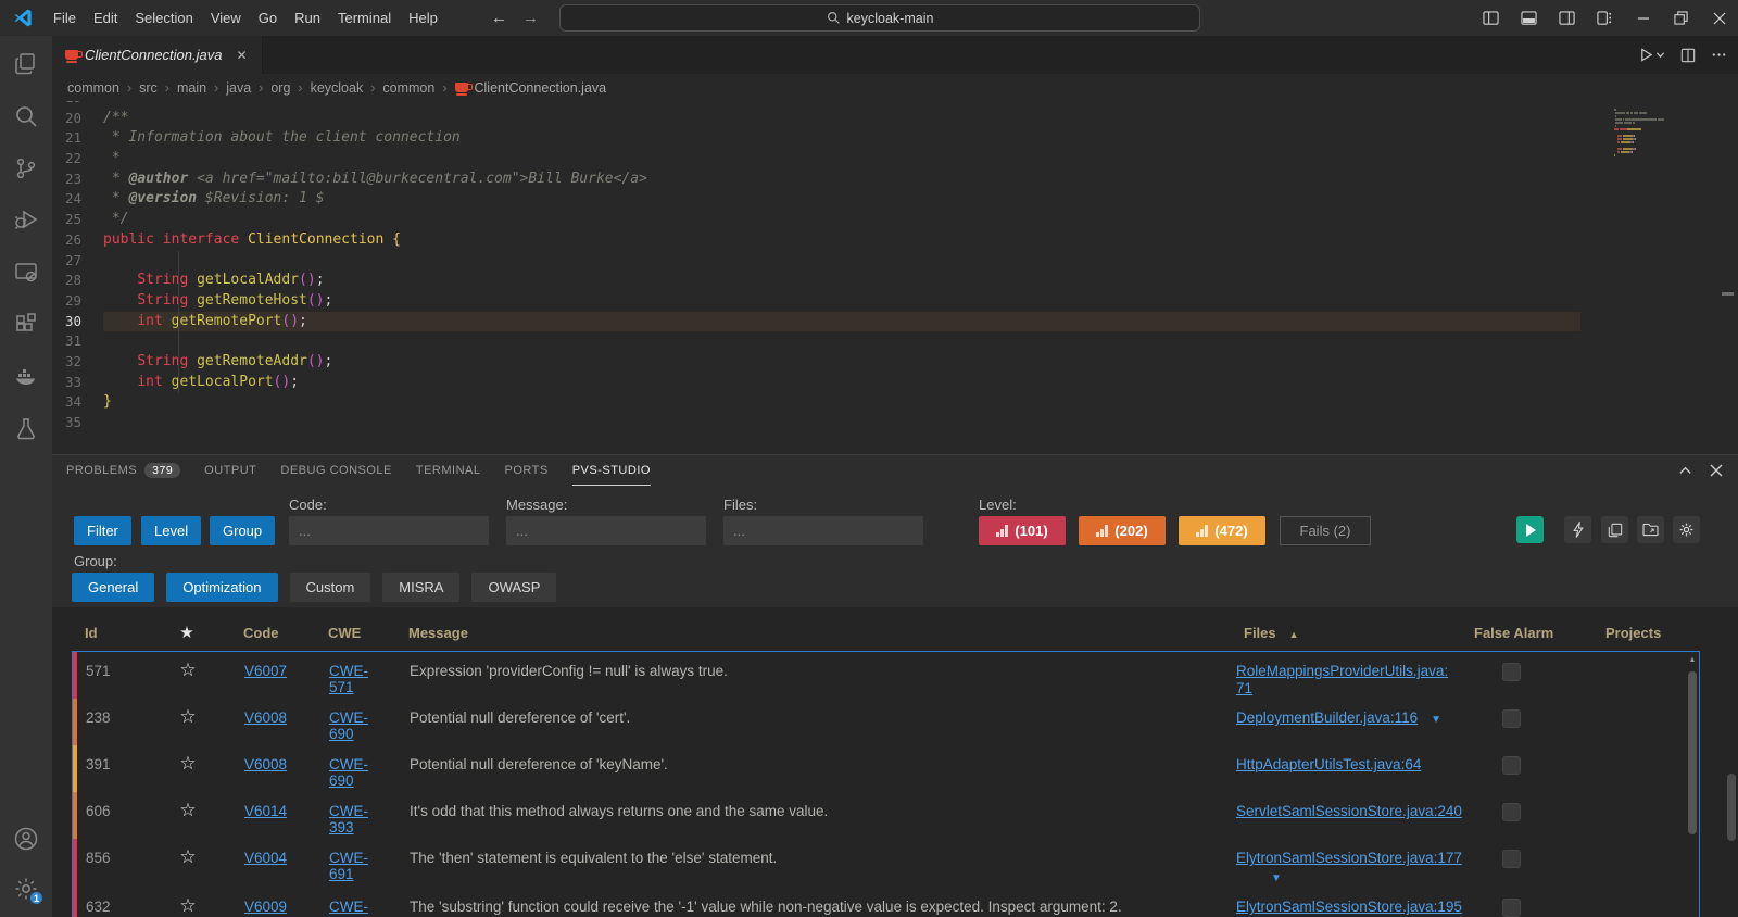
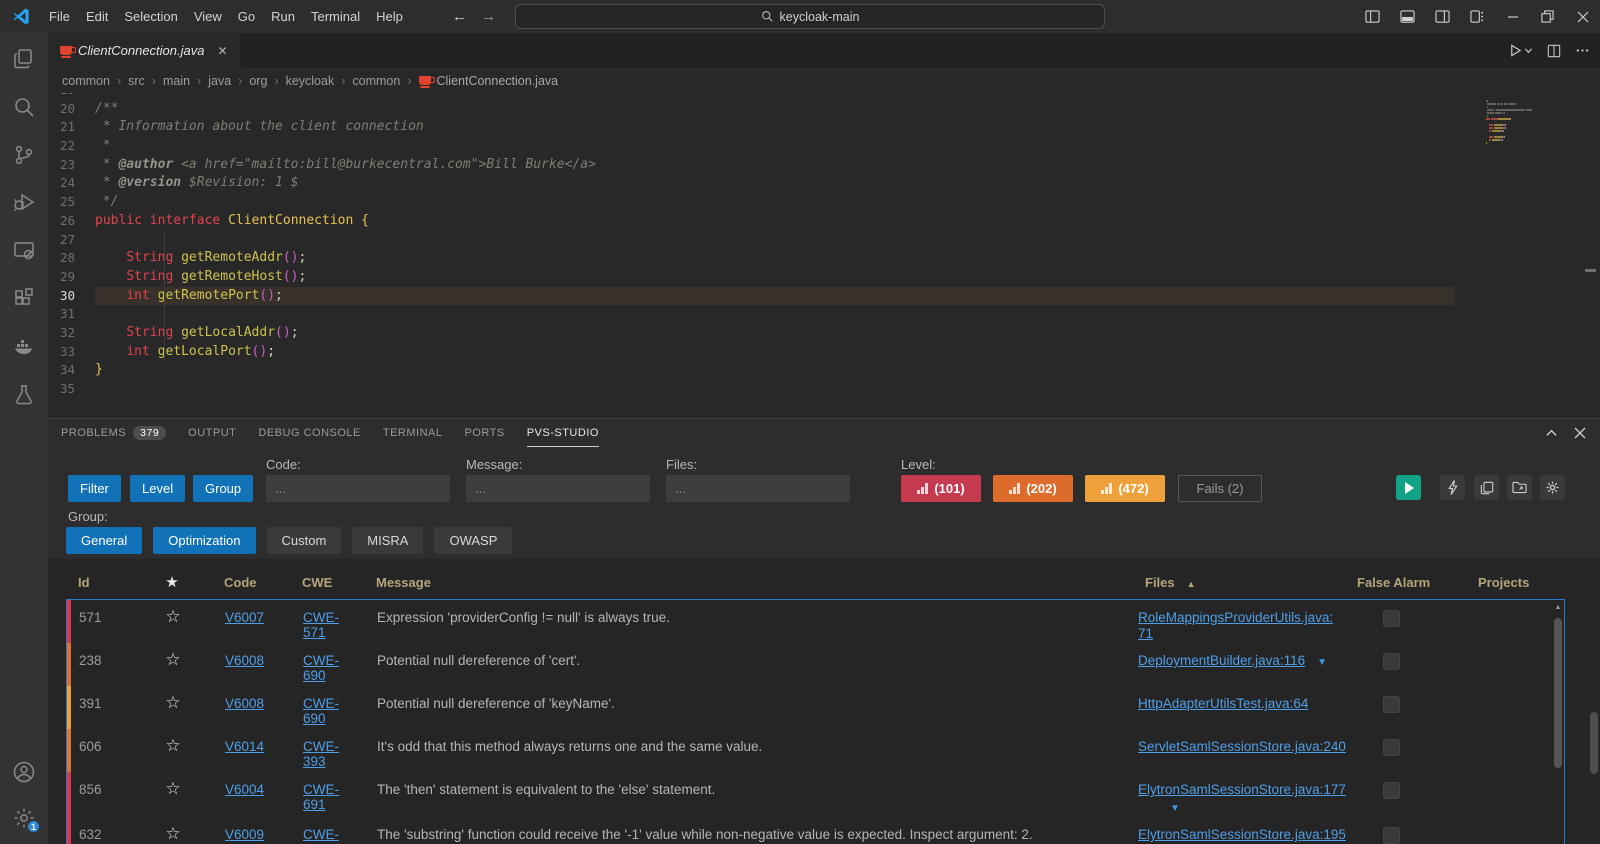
  File
  Edit
  Selection
  View
  Go
  Run
  Terminal
  Help
  ←
  →
  keycloak-main
  1
  ClientConnection.java
  ✕
  common
  ›
  src
  ›
  main
  ›
  java
  ›
  org
  ›
  keycloak
  ›
  common
  ›
  ClientConnection.java
  20
  /**
  21
  * Information about the client connection
  22
  *
  23
  * @author <a href="mailto:bill@burkecentral.com">Bill Burke</a>
  24
  * @version $Revision: 1 $
  25
  */
  26
  public interface ClientConnection {
  27
  28
- String getLocalAddr();
+ String getRemoteAddr();
  29
  String getRemoteHost();
  30
  int getRemotePort();
  31
  32
- String getRemoteAddr();
+ String getLocalAddr();
  33
  int getLocalPort();
  34
  }
  35
  PROBLEMS
  379
  OUTPUT
  DEBUG CONSOLE
  TERMINAL
  PORTS
  PVS-STUDIO
  Level:
  Fails (2)
  Group:
  General
  Optimization
  Custom
  MISRA
  OWASP
  Filter
  Level
  Group
  Code:
  ...
  Message:
  ...
  Files:
  ...
  (101)
  (202)
  (472)
  Id
  ★
  Code
  CWE
  Message
  Files ▲
  False Alarm
  Projects
  571
  ☆
  V6007
  CWE-571
  Expression 'providerConfig != null' is always true.
  RoleMappingsProviderUtils.java:
  71
  238
  ☆
  V6008
  CWE-690
  Potential null dereference of 'cert'.
  DeploymentBuilder.java:116 ▼
  391
  ☆
  V6008
  CWE-690
  Potential null dereference of 'keyName'.
  HttpAdapterUtilsTest.java:64
  606
  ☆
  V6014
  CWE-393
  It's odd that this method always returns one and the same value.
  ServletSamlSessionStore.java:240
  856
  ☆
  V6004
  CWE-691
  The 'then' statement is equivalent to the 'else' statement.
  ElytronSamlSessionStore.java:177
  ▼
  632
  ☆
  V6009
  The 'substring' function could receive the '-1' value while non-negative value is expected. Inspect argument: 2.
  ElytronSamlSessionStore.java:195
